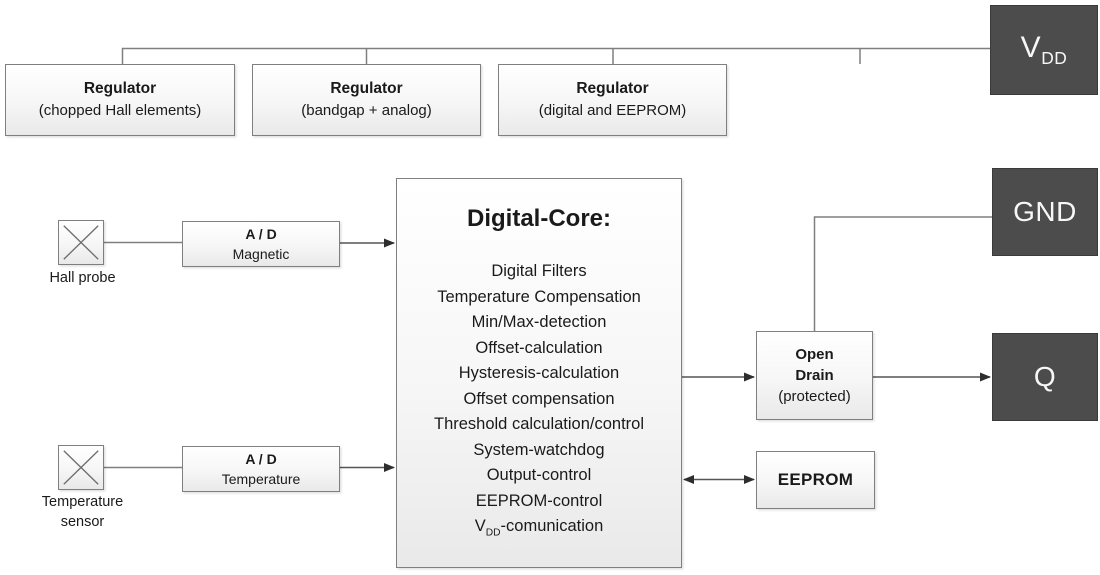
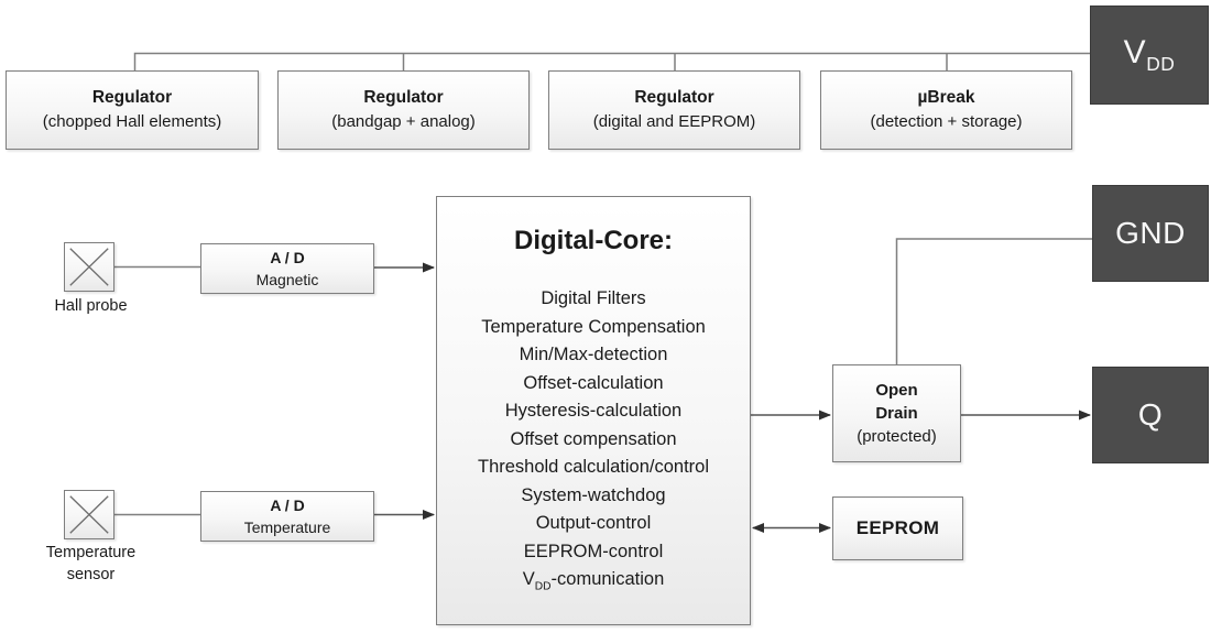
  Regulator
  (chopped Hall elements)
  Regulator
  (bandgap + analog)
  Regulator
  (digital and EEPROM)
+ µBreak
+ (detection + storage)
  VDD
  GND
  Q
  Hall probe
  Temperature
  sensor
  A / D
  Magnetic
  A / D
  Temperature
  Digital-Core:
  Digital Filters
  Temperature Compensation
  Min/Max-detection
  Offset-calculation
  Hysteresis-calculation
  Offset compensation
  Threshold calculation/control
  System-watchdog
  Output-control
  EEPROM-control
  VDD-comunication
  Open
  Drain
  (protected)
  EEPROM
